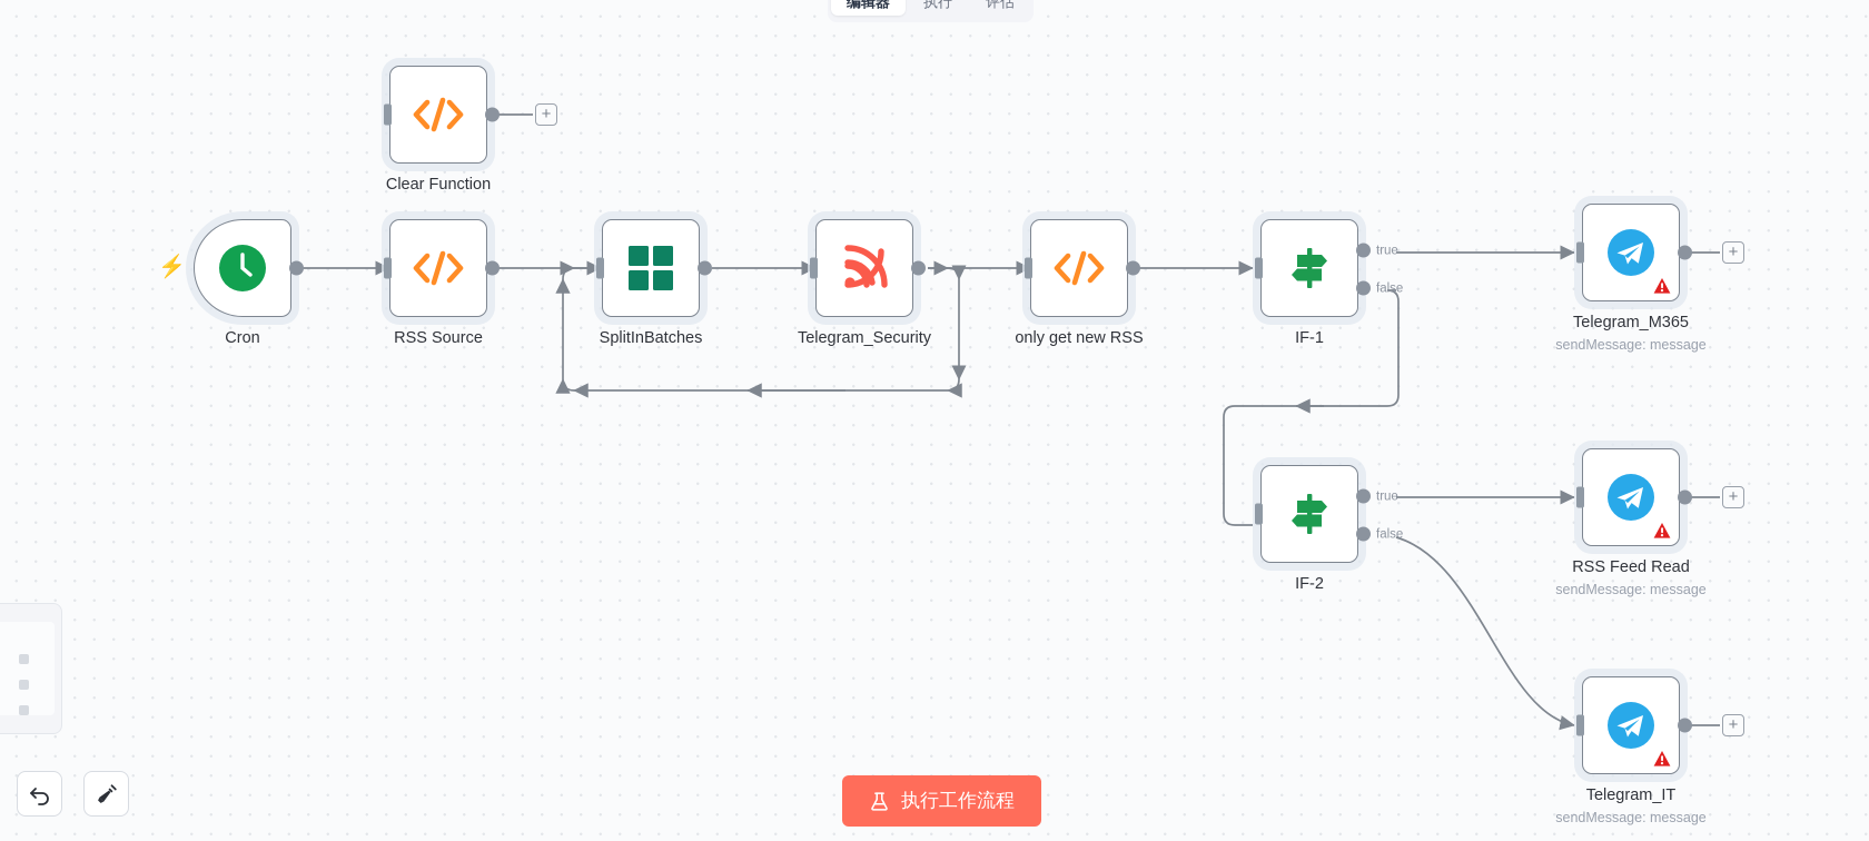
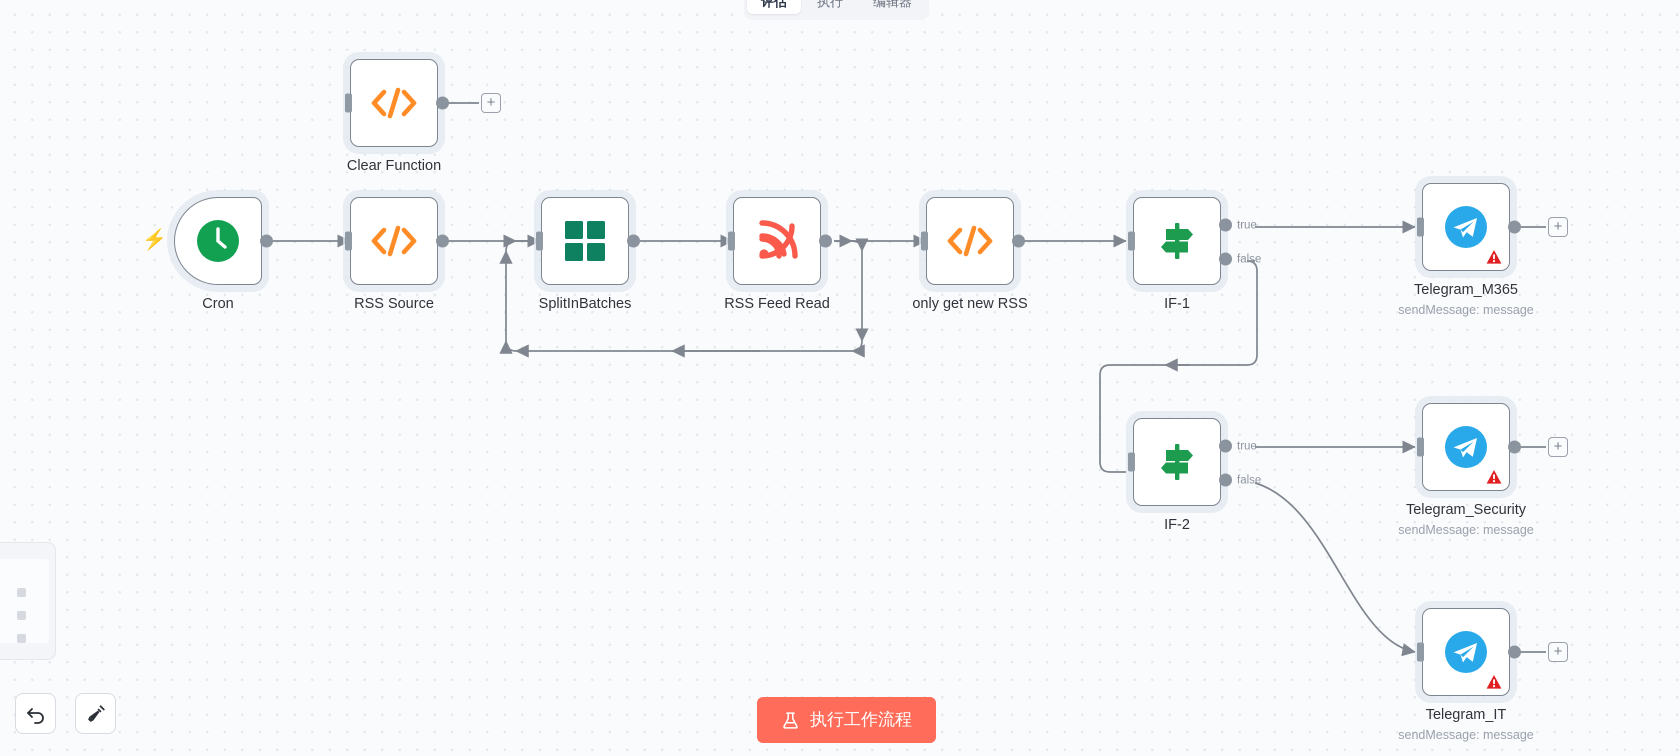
- 编辑器
+ 评估
  执行
- 评估
+ 编辑器
  Clear Function
  +
  ⚡
  Cron
  RSS Source
  SplitInBatches
- Telegram_Security
+ RSS Feed Read
  only get new RSS
  true
  false
  IF-1
  true
  false
  IF-2
  Telegram_M365
  sendMessage: message
  +
- RSS Feed Read
+ Telegram_Security
  sendMessage: message
  +
  Telegram_IT
  sendMessage: message
  +
  执行工作流程
